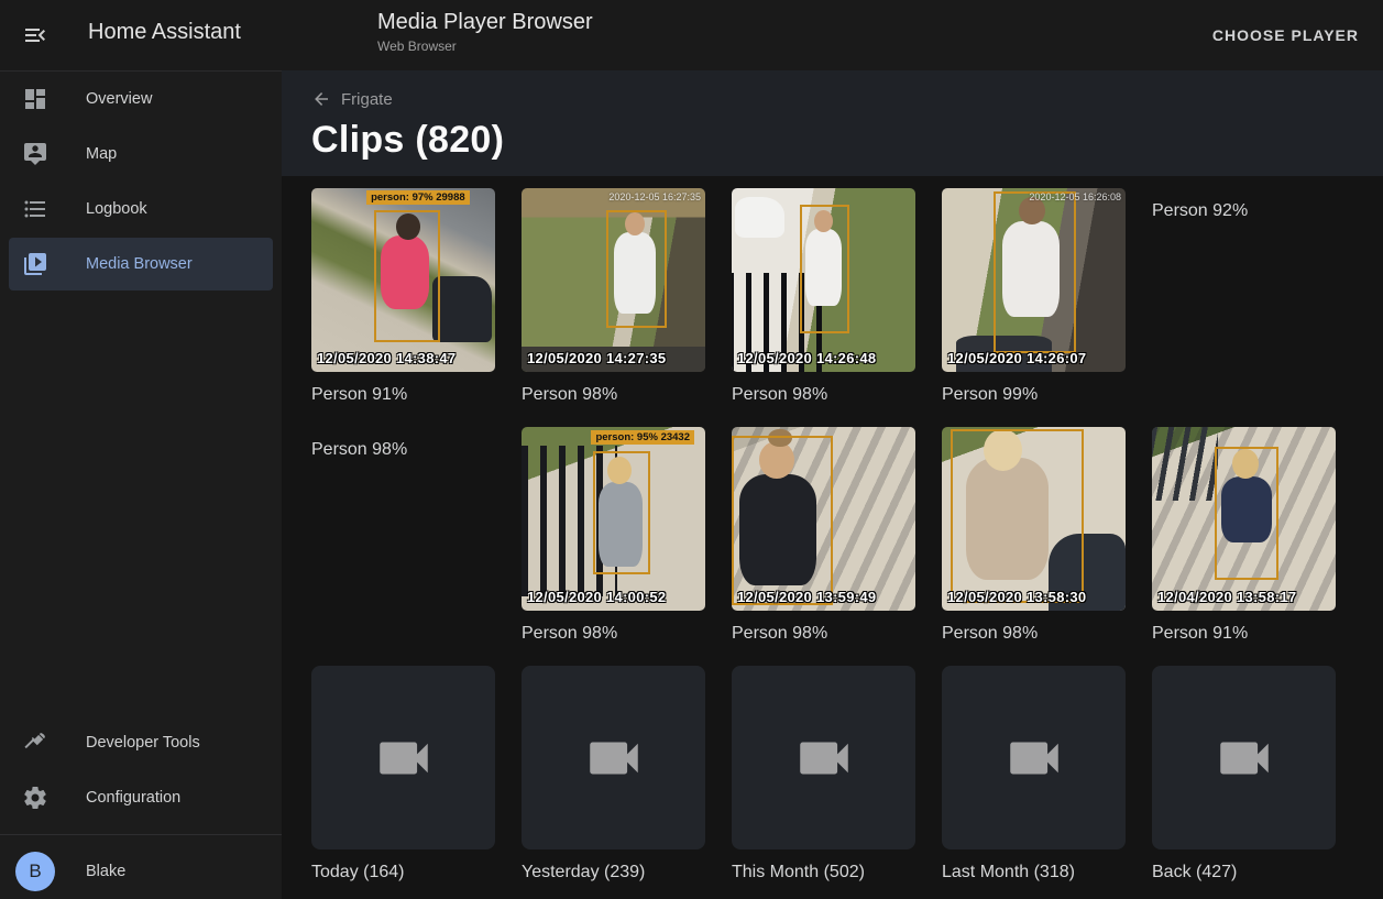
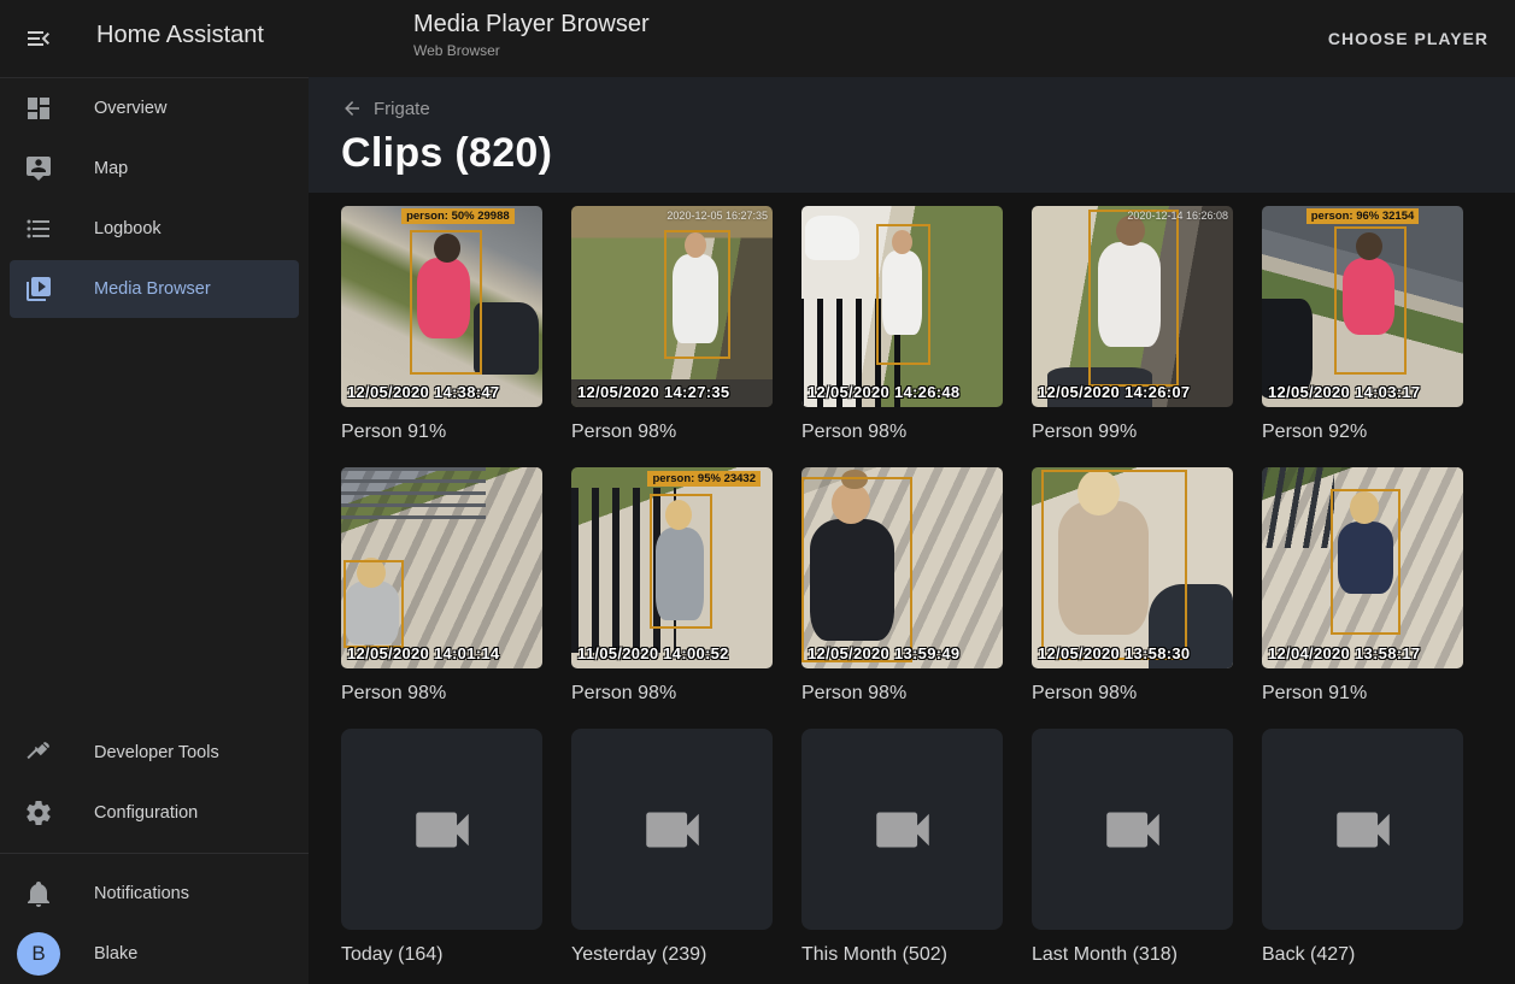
  Home Assistant
  Media Player Browser
  Web Browser
  CHOOSE PLAYER
  Overview
  Map
  Logbook
  Media Browser
  Developer Tools
  Configuration
+ Notifications
  B
  Blake
  Frigate
  Clips (820)
- person: 97% 29988
+ person: 50% 29988
  12/05/2020 14:38:47
  Person 91%
  2020-12-05 16:27:35
  12/05/2020 14:27:35
  Person 98%
  12/05/2020 14:26:48
  Person 98%
- 2020-12-05 16:26:08
+ 2020-12-14 16:26:08
  12/05/2020 14:26:07
  Person 99%
+ person: 96% 32154
+ 12/05/2020 14:03:17
  Person 92%
+ 12/05/2020 14:01:14
  Person 98%
  person: 95% 23432
- 12/05/2020 14:00:52
+ 11/05/2020 14:00:52
  Person 98%
  12/05/2020 13:59:49
  Person 98%
  12/05/2020 13:58:30
  Person 98%
  12/04/2020 13:58:17
  Person 91%
  Today (164)
  Yesterday (239)
  This Month (502)
  Last Month (318)
  Back (427)
